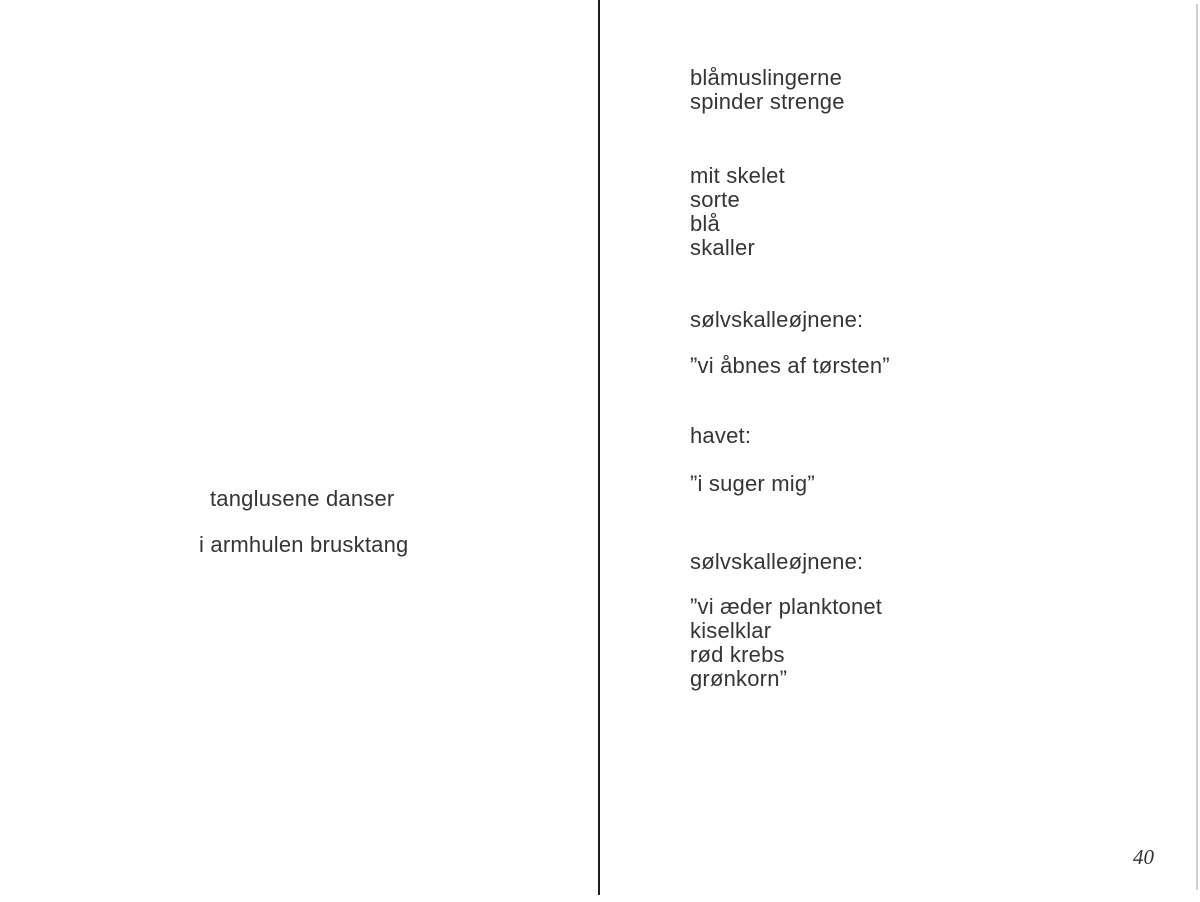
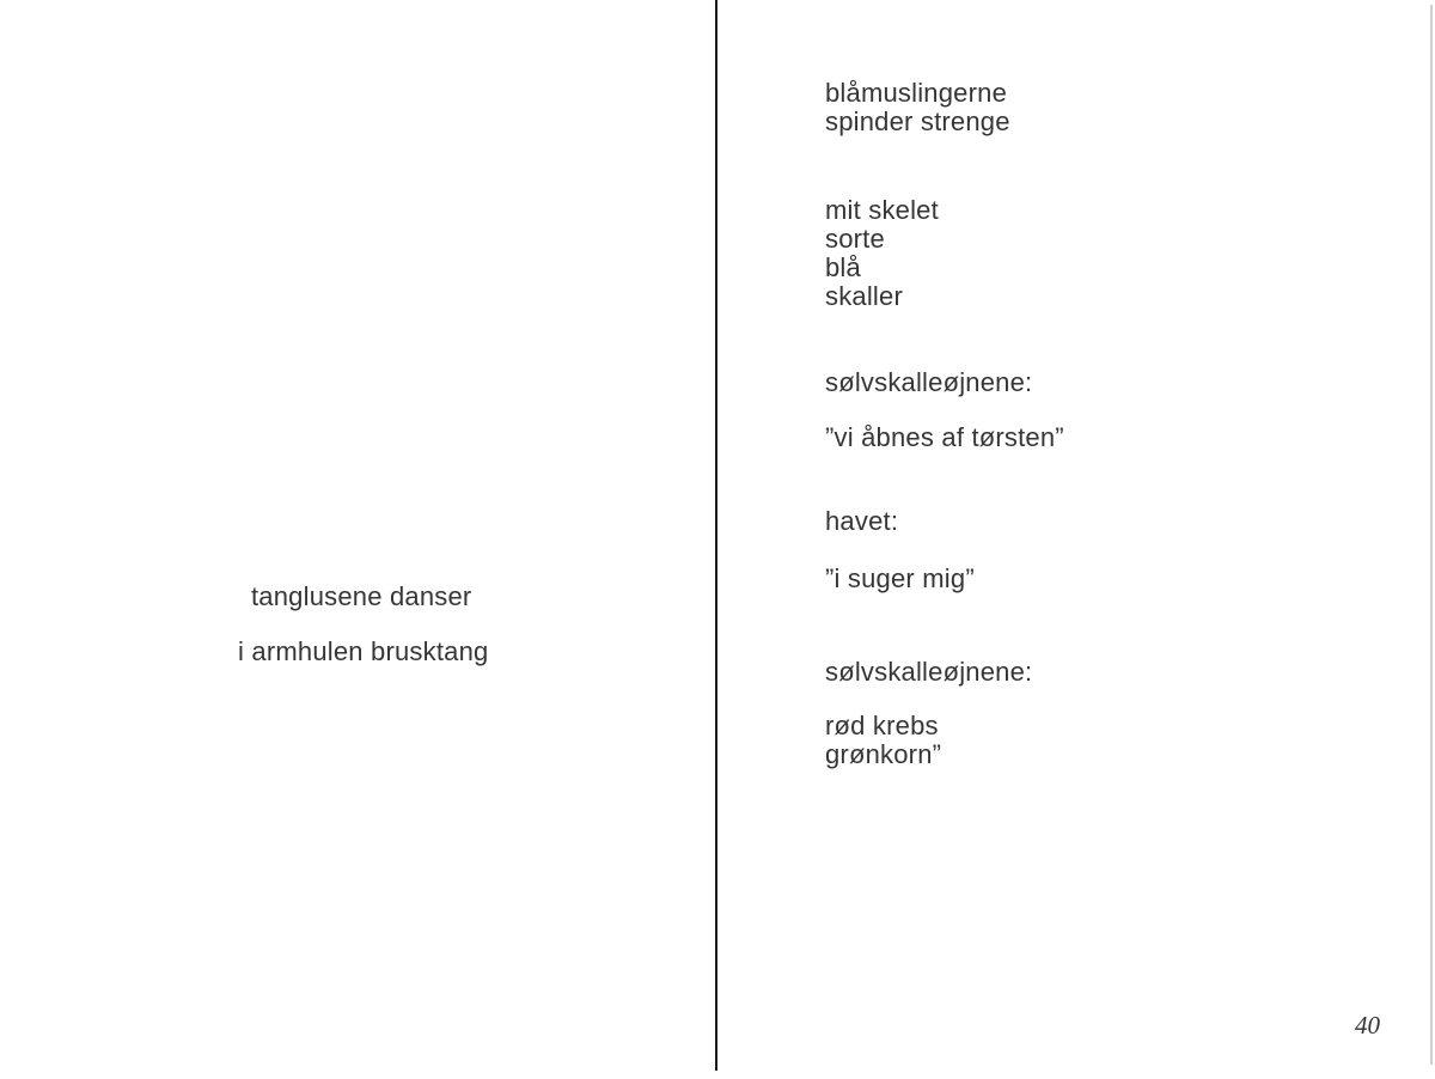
  tanglusene danser
  i armhulen brusktang
  blåmuslingerne
  spinder strenge
  mit skelet
  sorte
  blå
  skaller
  sølvskalleøjnene:
  ”vi åbnes af tørsten”
  havet:
  ”i suger mig”
  sølvskalleøjnene:
- ”vi æder planktonet
- kiselklar
  rød krebs
  grønkorn”
  40
